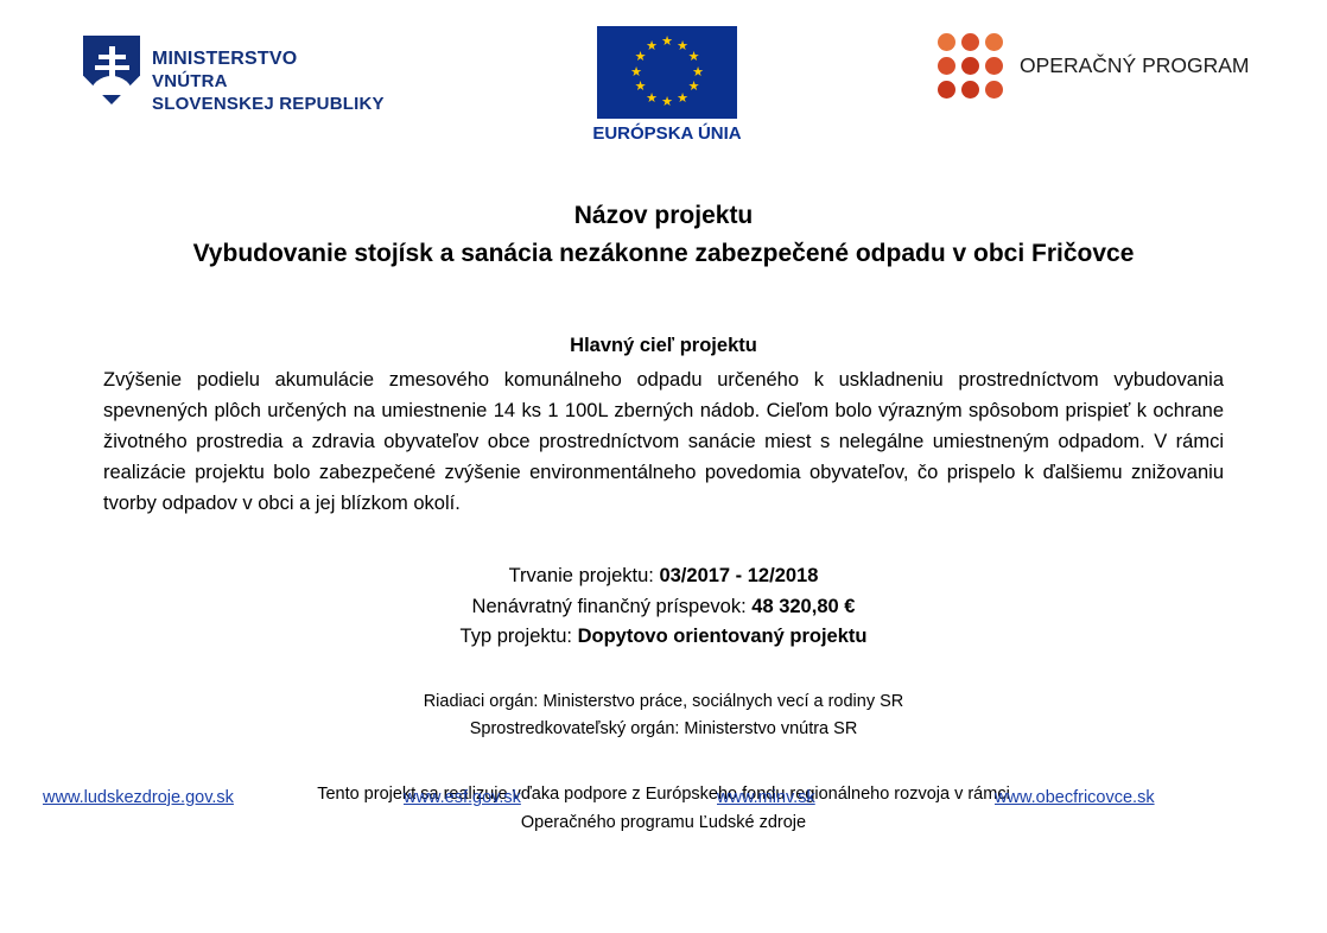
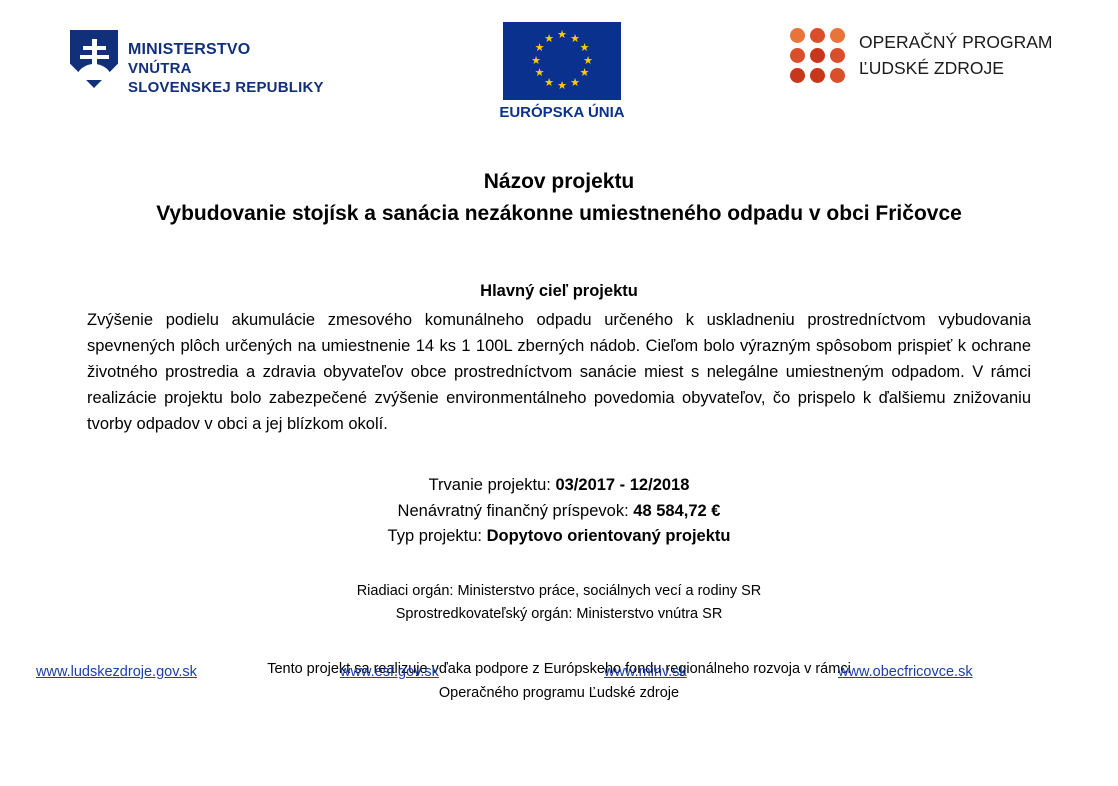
  MINISTERSTVO
  VNÚTRA
  SLOVENSKEJ REPUBLIKY
  ★
  ★
  ★
  ★
  ★
  ★
  ★
  ★
  ★
  ★
  ★
  ★
  EURÓPSKA ÚNIA
  OPERAČNÝ PROGRAM
+ ĽUDSKÉ ZDROJE
  Názov projektu
- Vybudovanie stojísk a sanácia nezákonne zabezpečené odpadu v obci Fričovce
+ Vybudovanie stojísk a sanácia nezákonne umiestneného odpadu v obci Fričovce
  Hlavný cieľ projektu
  Zvýšenie podielu akumulácie zmesového komunálneho odpadu určeného k uskladneniu prostredníctvom vybudovania spevnených plôch určených na umiestnenie 14 ks 1 100L zberných nádob. Cieľom bolo výrazným spôsobom prispieť k ochrane životného prostredia a zdravia obyvateľov obce prostredníctvom sanácie miest s nelegálne umiestneným odpadom. V rámci realizácie projektu bolo zabezpečené zvýšenie environmentálneho povedomia obyvateľov, čo prispelo k ďalšiemu znižovaniu tvorby odpadov v obci a jej blízkom okolí.
  Trvanie projektu: 03/2017 - 12/2018
- Nenávratný finančný príspevok: 48 320,80 €
+ Nenávratný finančný príspevok: 48 584,72 €
  Typ projektu: Dopytovo orientovaný projektu
  Riadiaci orgán: Ministerstvo práce, sociálnych vecí a rodiny SR
  Sprostredkovateľský orgán: Ministerstvo vnútra SR
  Tento projekt sa realizuje vďaka podpore z Európskeho fondu regionálneho rozvoja v rámci
  Operačného programu Ľudské zdroje
  www.ludskezdroje.gov.sk
  www.esf.gov.sk
  www.minv.sk
  www.obecfricovce.sk
